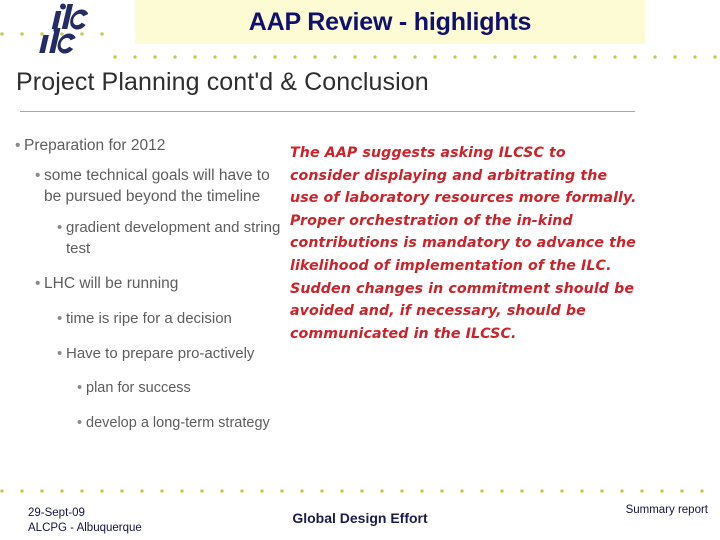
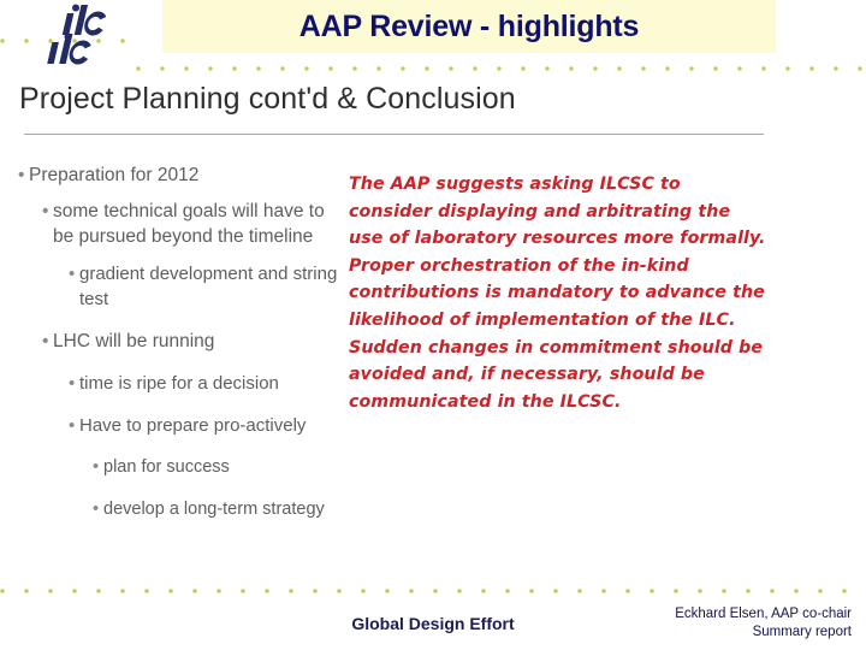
  AAP Review - highlights
  Project Planning cont'd & Conclusion
  •
  Preparation for 2012
  •
  some technical goals will have to be pursued beyond the timeline
  •
  gradient development and string test
  •
  LHC will be running
  •
  time is ripe for a decision
  •
  Have to prepare pro-actively
  •
  plan for success
  •
  develop a long-term strategy
  The AAP suggests asking ILCSC to consider displaying and arbitrating the use of laboratory resources more formally. Proper orchestration of the in-kind contributions is mandatory to advance the likelihood of implementation of the ILC. Sudden changes in commitment should be avoided and, if necessary, should be communicated in the ILCSC.
- 29-Sept-09
- ALCPG - Albuquerque
  Global Design Effort
+ Eckhard Elsen, AAP co-chair
  Summary report
